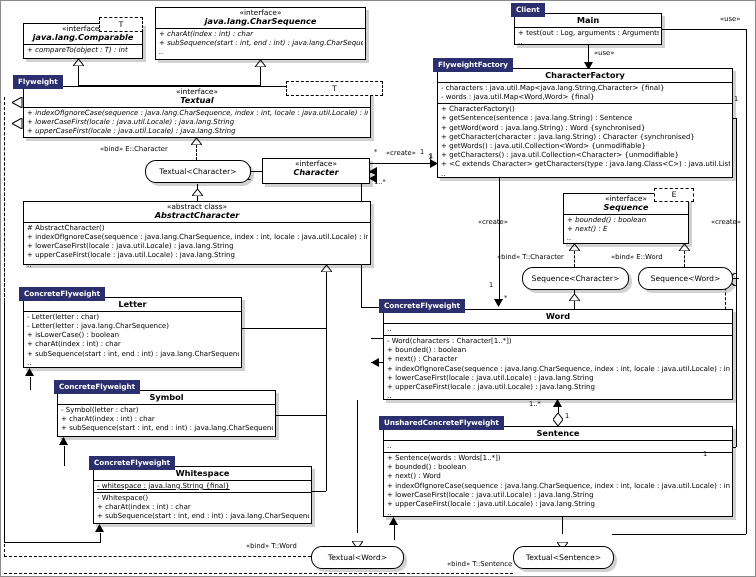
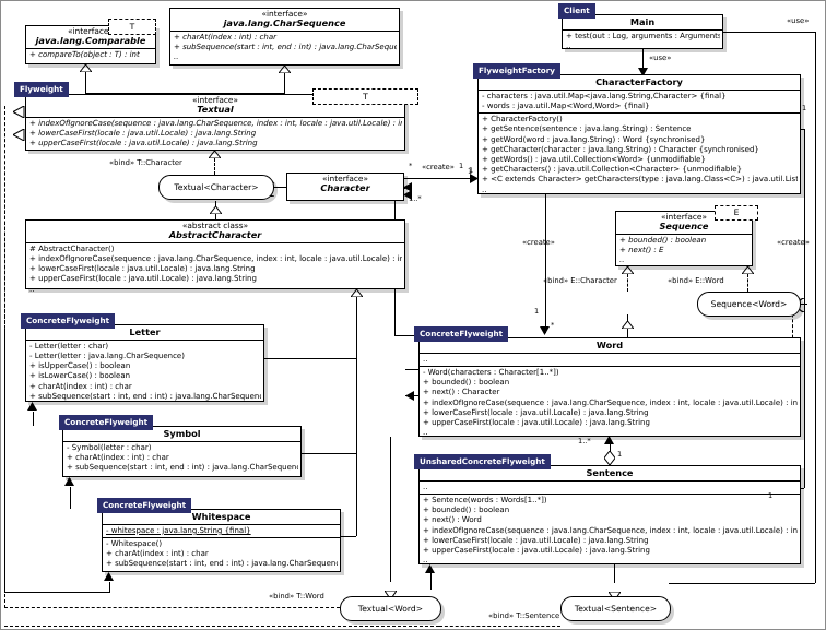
  T
  T
  E
  «interface
  java.lang.Comparable
  + compareTo(object : T) : int
  «interface»
  java.lang.CharSequence
  + subSequence(start : int, end : int) : java.lang.CharSeque
  ..
  Flyweight
  «interface»
  Textual
  + indexOfIgnoreCase(sequence : java.lang.CharSequence, index : int, locale : java.util.Locale) : i
  + lowerCaseFirst(locale : java.util.Locale) : java.lang.String
  + upperCaseFirst(locale : java.util.Locale) : java.lang.String
  Textual<Character>
  «interface»
  Character
  «abstract class»
  AbstractCharacter
  # AbstractCharacter()
  + indexOfIgnoreCase(sequence : java.lang.CharSequence, index : int, locale : java.util.Locale) : in
  + lowerCaseFirst(locale : java.util.Locale) : java.lang.String
  + upperCaseFirst(locale : java.util.Locale) : java.lang.String
  ..
  ConcreteFlyweight
  Letter
  - Letter(letter : char)
  - Letter(letter : java.lang.CharSequence)
+ + isUpperCase() : boolean
  + isLowerCase() : boolean
  + charAt(index : int) : char
  + subSequence(start : int, end : int) : java.lang.CharSequen
  ..
  ConcreteFlyweight
  Symbol
  - Symbol(letter : char)
  + charAt(index : int) : char
  + subSequence(start : int, end : int) : java.lang.CharSequen
  ..
  ConcreteFlyweight
  Whitespace
  - whitespace : java.lang.String {final}
  - Whitespace()
  + charAt(index : int) : char
  + subSequence(start : int, end : int) : java.lang.CharSequen
  ..
  Client
  Main
  + test(out : Log, arguments : Arguments
  ..
  FlyweightFactory
  CharacterFactory
  - characters : java.util.Map<java.lang.String,Character> {final}
  - words : java.util.Map<Word,Word> {final}
  + CharacterFactory()
  + getSentence(sentence : java.lang.String) : Sentence
  + getCharacter(character : java.lang.String) : Character {synchronised}
  + getWords() : java.util.Collection<Word> {unmodifiable}
  + getCharacters() : java.util.Collection<Character> {unmodifiable}
  + <C extends Character> getCharacters(type : java.lang.Class<C>) : java.util.List
  ..
  «interface»
  Sequence
  + bounded() : boolean
  + next() : E
  ..
- Sequence<Character>
  Sequence<Word>
  ConcreteFlyweight
  Word
  ..
  - Word(characters : Character[1..*])
  + bounded() : boolean
  + next() : Character
  + indexOfIgnoreCase(sequence : java.lang.CharSequence, index : int, locale : java.util.Locale) : in
  + lowerCaseFirst(locale : java.util.Locale) : java.lang.String
  + upperCaseFirst(locale : java.util.Locale) : java.lang.String
  ..
  UnsharedConcreteFlyweight
  Sentence
  ..
  + Sentence(words : Words[1..*])
  + bounded() : boolean
  + next() : Word
  + indexOfIgnoreCase(sequence : java.lang.CharSequence, index : int, locale : java.util.Locale) : in
  + lowerCaseFirst(locale : java.util.Locale) : java.lang.String
  + upperCaseFirst(locale : java.util.Locale) : java.lang.String
  Textual<Word>
  Textual<Sentence>
- «bind» E::Character
+ «bind» T::Character
  «use»
  «use»
  «create»
  1
  *
  1..*
  1
  *
  1
  1
  1
  «create»
  «create»
- «bind» T::Character
+ «bind» E::Character
  «bind» E::Word
  1..*
  1
  «bind» T::Sentence
  «bind» T::Word
